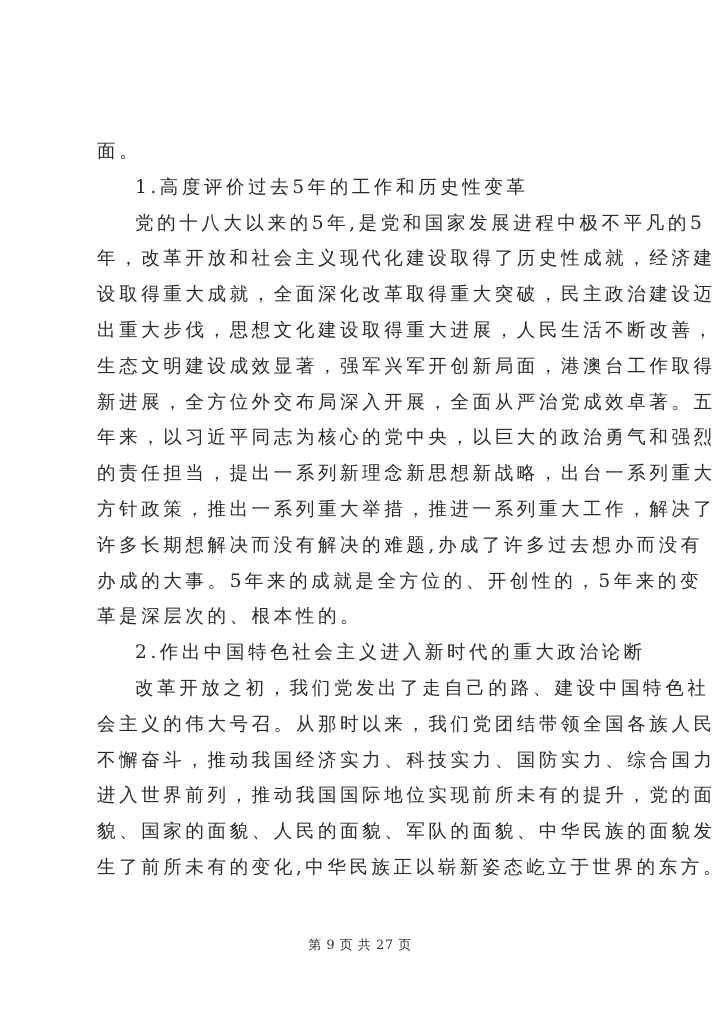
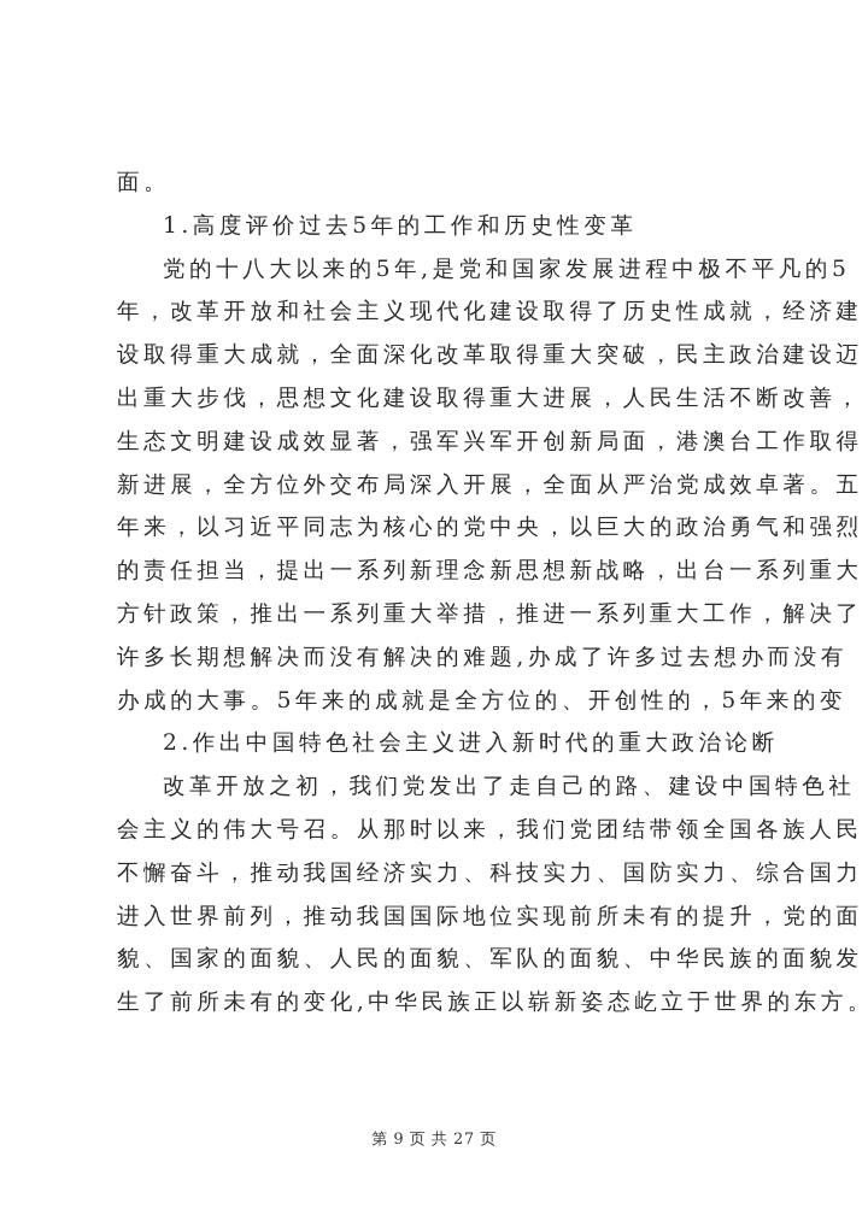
  面。
  1.高度评价过去5年的工作和历史性变革
  党的十八大以来的5年,是党和国家发展进程中极不平凡的5
  年，改革开放和社会主义现代化建设取得了历史性成就，经济建
  设取得重大成就，全面深化改革取得重大突破，民主政治建设迈
  出重大步伐，思想文化建设取得重大进展，人民生活不断改善，
  生态文明建设成效显著，强军兴军开创新局面，港澳台工作取得
  新进展，全方位外交布局深入开展，全面从严治党成效卓著。五
  年来，以习近平同志为核心的党中央，以巨大的政治勇气和强烈
  的责任担当，提出一系列新理念新思想新战略，出台一系列重大
  方针政策，推出一系列重大举措，推进一系列重大工作，解决了
  许多长期想解决而没有解决的难题,办成了许多过去想办而没有
  办成的大事。5年来的成就是全方位的、开创性的，5年来的变
- 革是深层次的、根本性的。
  2.作出中国特色社会主义进入新时代的重大政治论断
  改革开放之初，我们党发出了走自己的路、建设中国特色社
  会主义的伟大号召。从那时以来，我们党团结带领全国各族人民
  不懈奋斗，推动我国经济实力、科技实力、国防实力、综合国力
  进入世界前列，推动我国国际地位实现前所未有的提升，党的面
  貌、国家的面貌、人民的面貌、军队的面貌、中华民族的面貌发
  生了前所未有的变化,中华民族正以崭新姿态屹立于世界的东方。
  第 9 页 共 27 页
